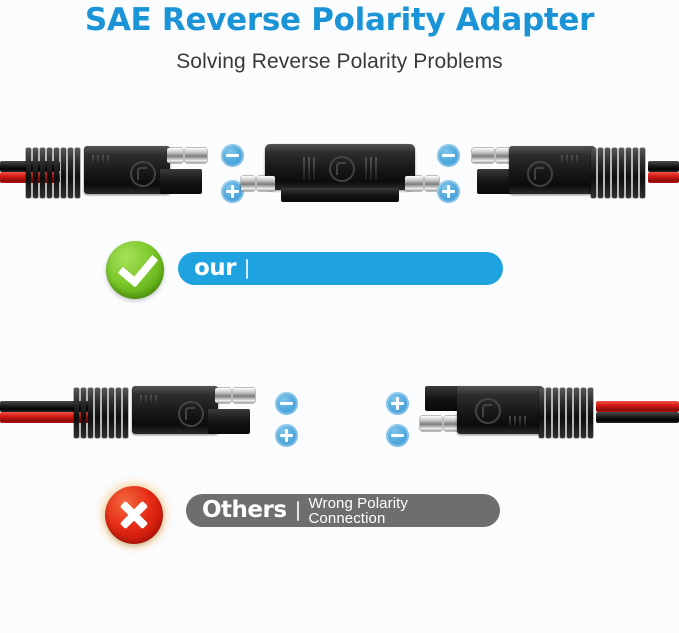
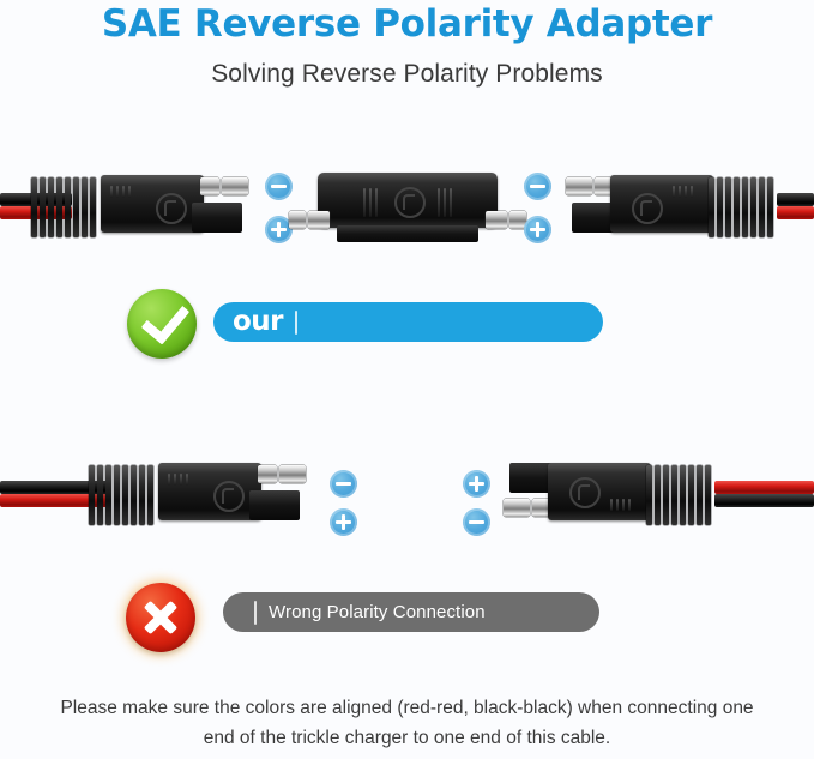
  SAE Reverse Polarity Adapter
  Solving Reverse Polarity Problems
  our
- Others
  Wrong Polarity Connection
+ Please make sure the colors are aligned (red-red, black-black) when connecting one end of the trickle charger to one end of this cable.
